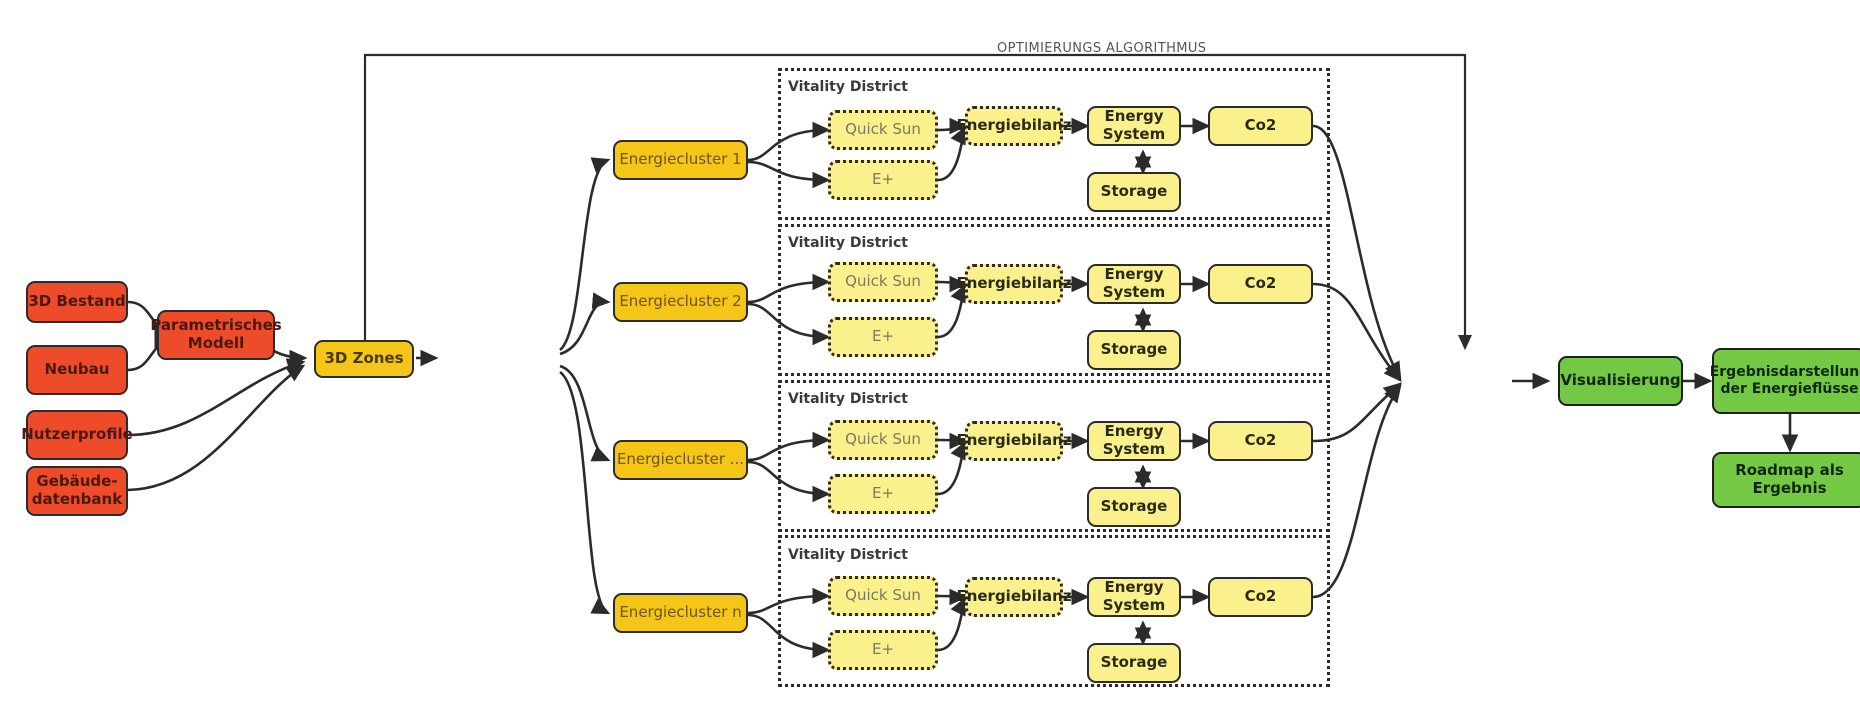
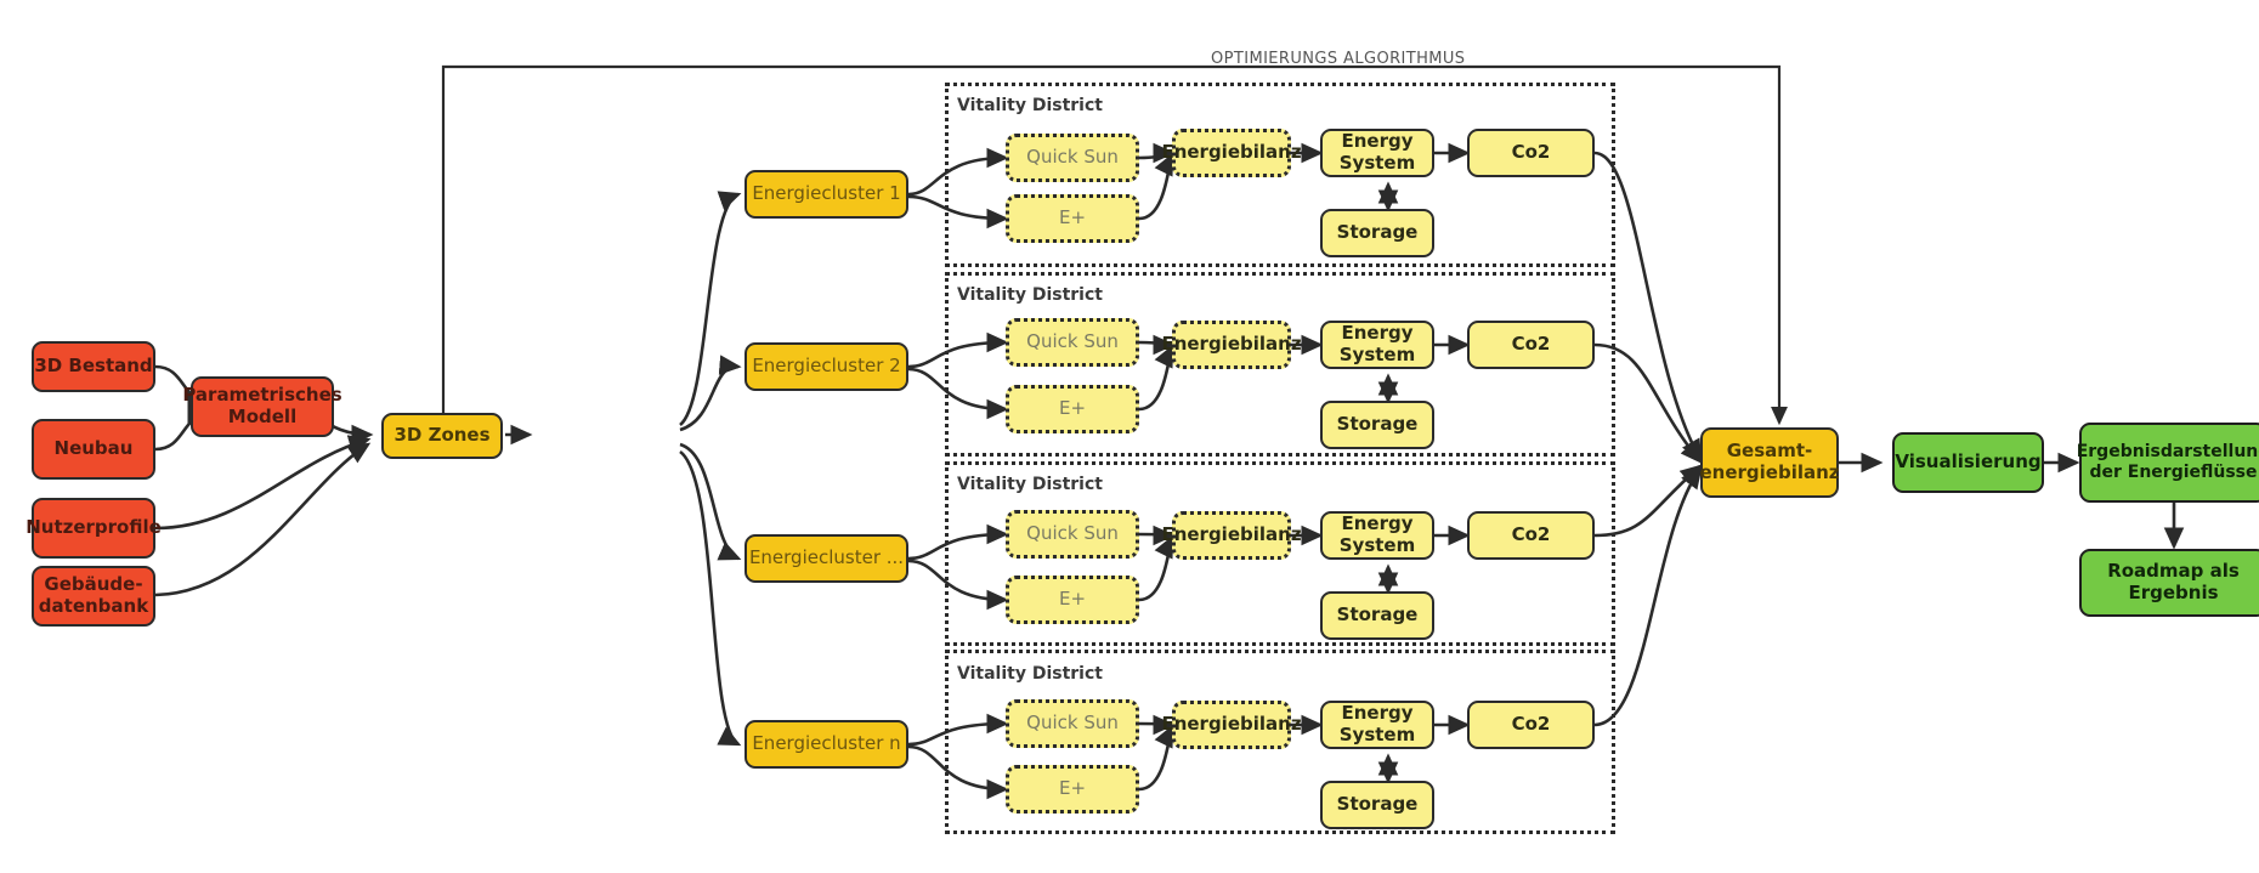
  OPTIMIERUNGS ALGORITHMUS
  3D Bestand
  Neubau
  Nutzerprofile
  Gebäude-
  datenbank
  Parametrisches
  Modell
  3D Zones
+ Gesamt-
+ energiebilanz
  Energiecluster 1
  Energiecluster 2
  Energiecluster ...
  Energiecluster n
  Vitality District
  Quick Sun
  E+
  Energiebilanz
  Energy System
  Co2
  Storage
  Vitality District
  Quick Sun
  E+
  Energiebilanz
  Energy System
  Co2
  Storage
  Vitality District
  Quick Sun
  E+
  Energiebilanz
  Energy System
  Co2
  Storage
  Vitality District
  Quick Sun
  E+
  Energiebilanz
  Energy System
  Co2
  Storage
  Visualisierung
  Ergebnisdarstellun
  der Energieflüsse
  Roadmap als
  Ergebnis
